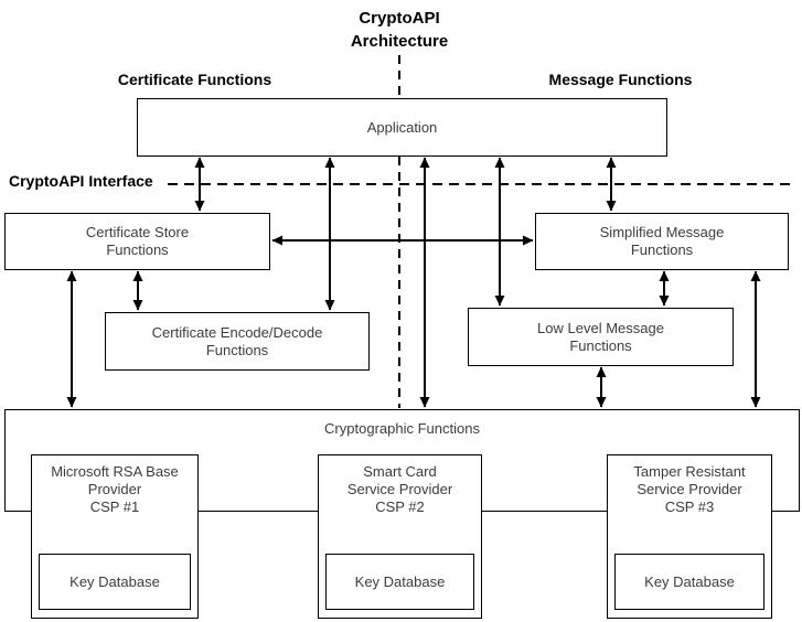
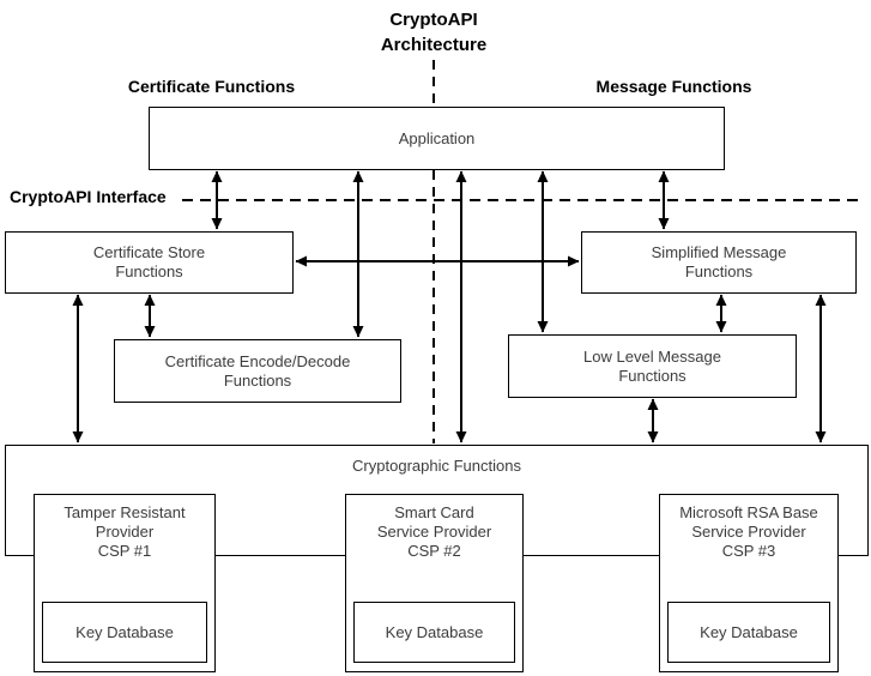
  CryptoAPI
  Architecture
  Certificate Functions
  Message Functions
  CryptoAPI Interface
  Application
  Certificate Store
  Functions
  Simplified Message
  Functions
  Certificate Encode/Decode
  Functions
  Low Level Message
  Functions
  Cryptographic Functions
- Microsoft RSA Base
+ Tamper Resistant
  Provider
  CSP #1
  Key Database
  Smart Card
  Service Provider
  CSP #2
  Key Database
- Tamper Resistant
+ Microsoft RSA Base
  Service Provider
  CSP #3
  Key Database
